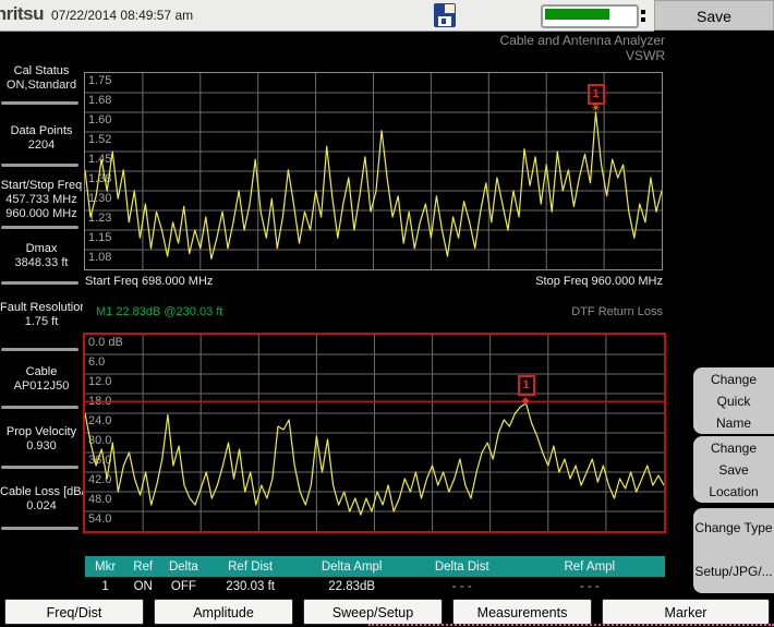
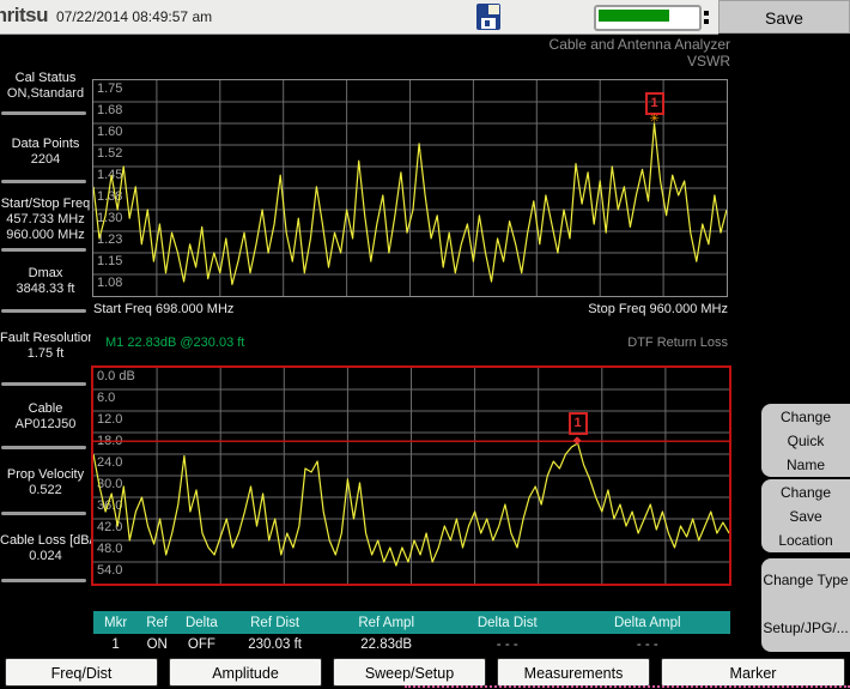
  nritsu
  07/22/2014 08:49:57 am
  Save
  Cable and Antenna Analyzer
  VSWR
  Cal Status
  ON,Standard
  Data Points
  2204
  Start/Stop Freq
  457.733 MHz
  960.000 MHz
  Dmax
  3848.33 ft
  Fault Resolutio
  1.75 ft
  Cable
  AP012J50
  Prop Velocity
- 0.930
+ 0.522
  Cable Loss [dB
  0.024
  1.75
  1.68
  1.60
  1.52
  1.5
  1.3
  1.30
  1.23
  1.15
  1.08
  1
  ✳
  Start Freq 698.000 MHz
  Stop Freq 960.000 MHz
  M1 22.83dB @230.03 ft
  DTF Return Loss
  0.0 dB
  6.0
  12.0
  24.0
  30.0
  42.0
  48.0
  54.0
  1
  ◆
  Mkr
  Ref
  Delta
  Ref Dist
- Delta Ampl
+ Ref Ampl
  Delta Dist
- Ref Ampl
+ Delta Ampl
  1
  ON
  OFF
  230.03 ft
  22.83dB
  - - -
  - - -
  Freq/Dist
  Amplitude
  Sweep/Setup
  Measurements
  Marker
  Change
  Quick
  Name
  Change
  Save
  Location
  Change Type
  Setup/JPG/...
